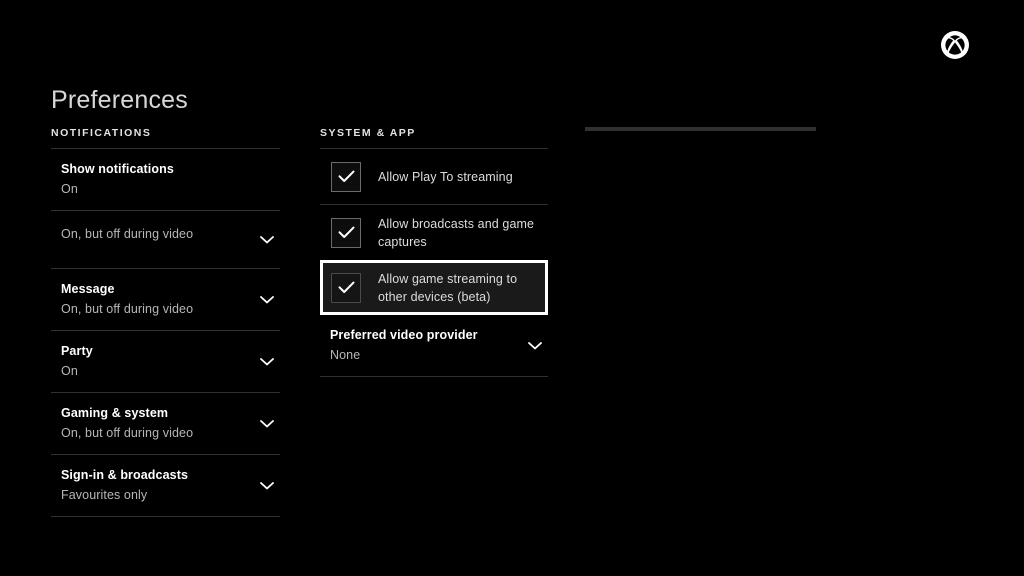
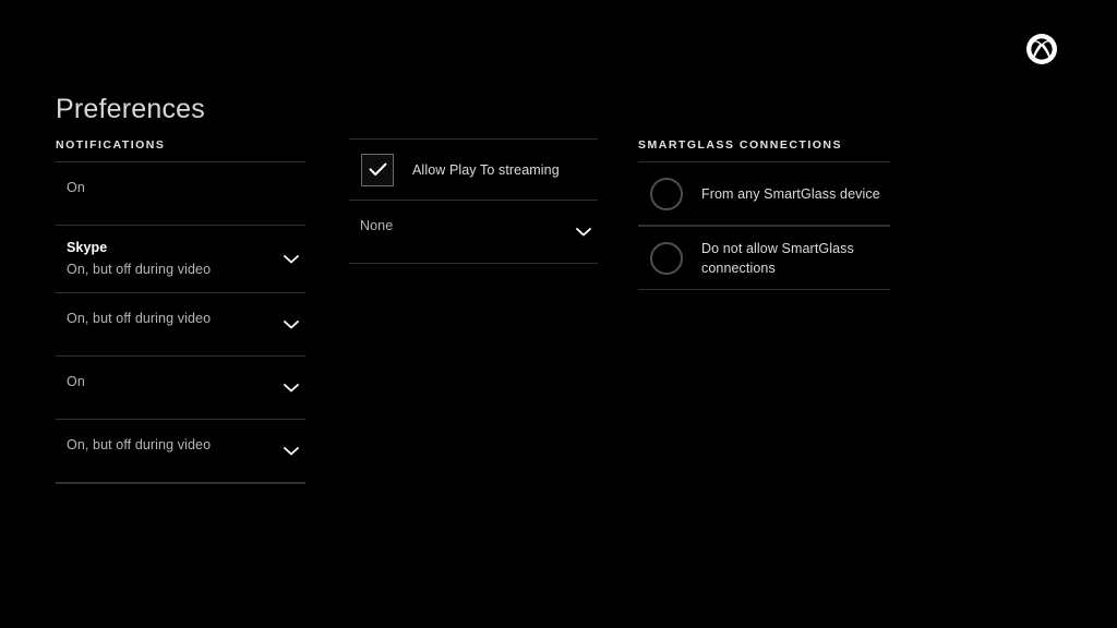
  Preferences
  NOTIFICATIONS
- Show notifications
  On
+ Skype
  On, but off during video
- Message
  On, but off during video
- Party
  On
- Gaming & system
  On, but off during video
- Sign-in & broadcasts
- Favourites only
- SYSTEM & APP
  Allow Play To streaming
- Allow broadcasts and game captures
- Allow game streaming to other devices (beta)
- Preferred video provider
  None
+ SMARTGLASS CONNECTIONS
+ From any SmartGlass device
+ Do not allow SmartGlass connections
